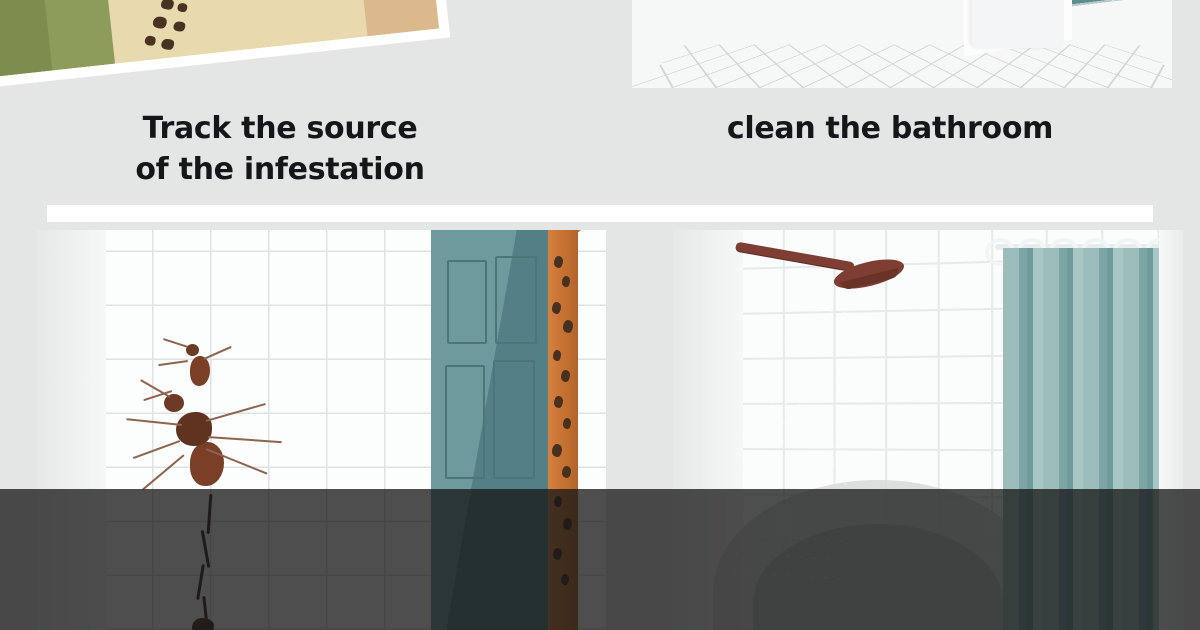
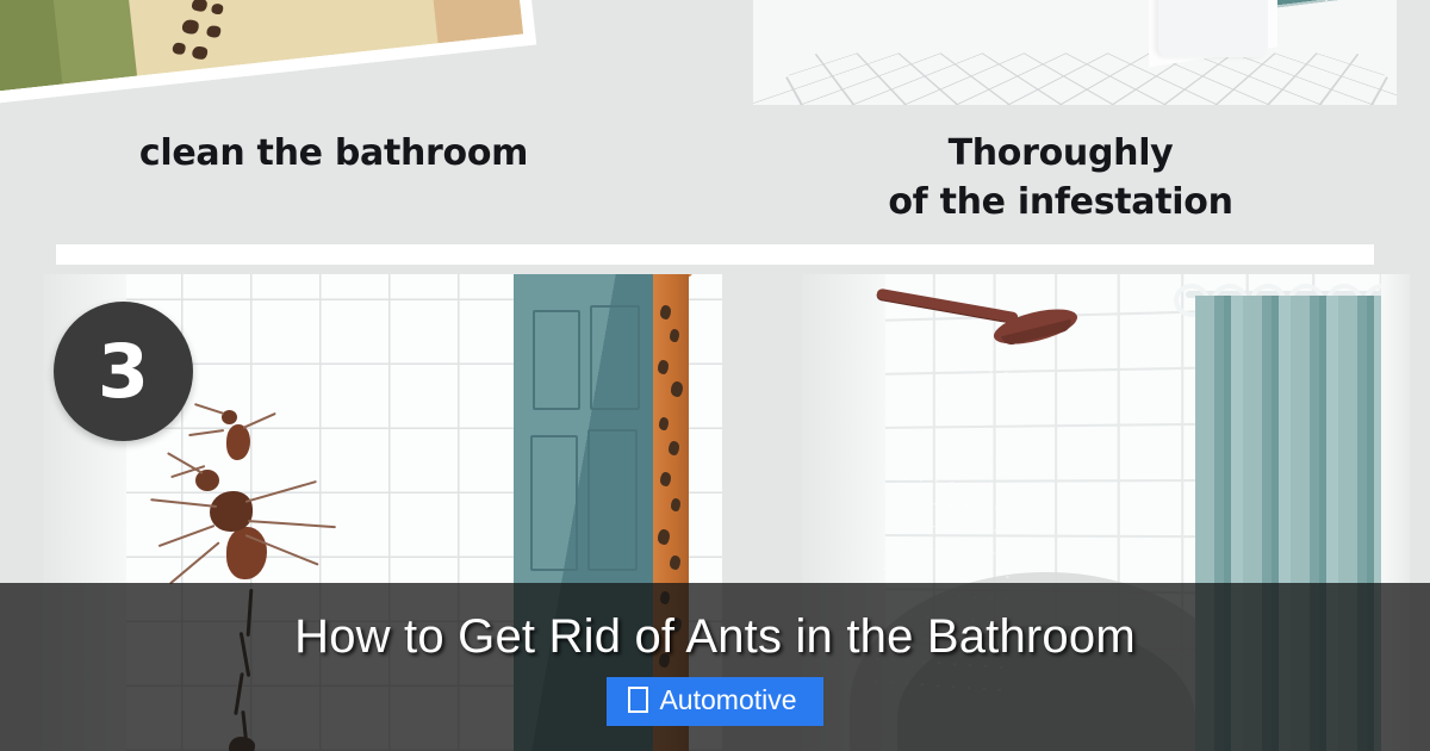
- Track the source
- of the infestation
+ clean the bathroom
+ Thoroughly
- clean the bathroom
+ of the infestation
+ 3
+ How to Get Rid of Ants in the Bathroom
+ Automotive
